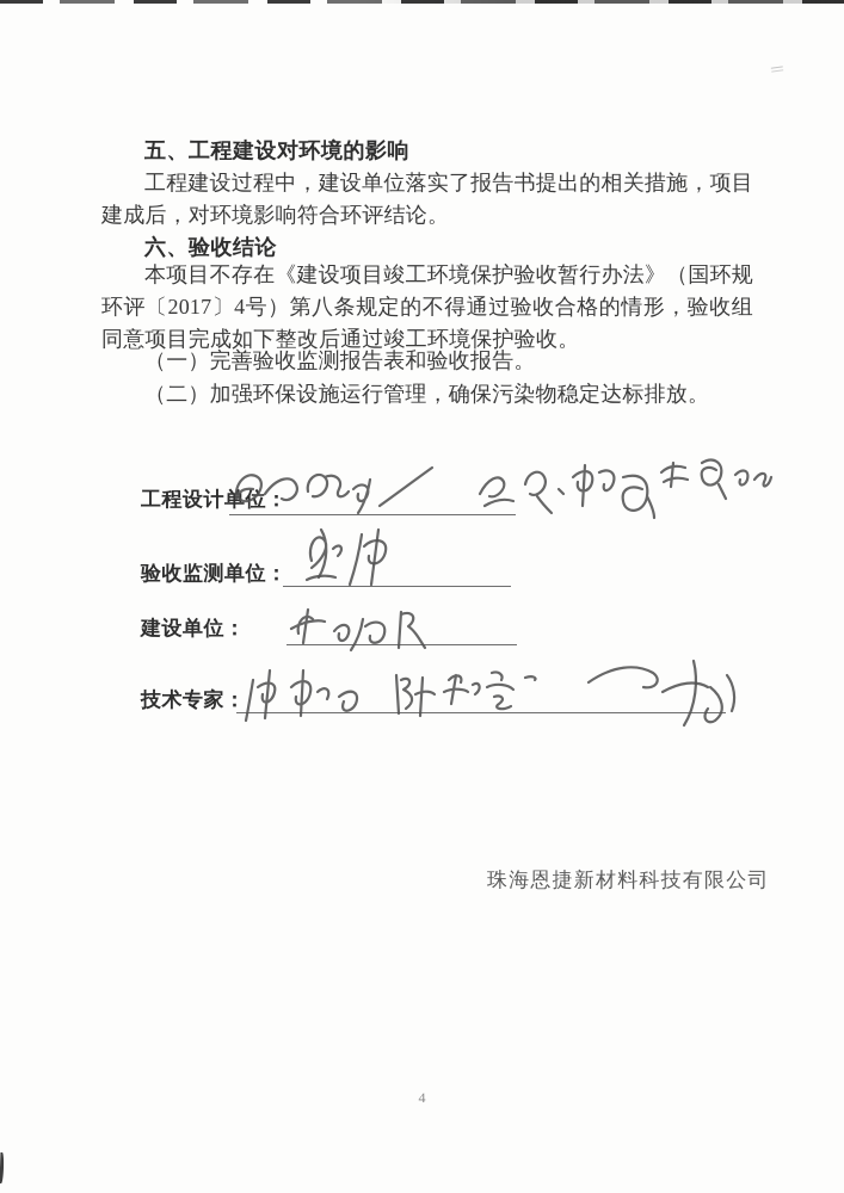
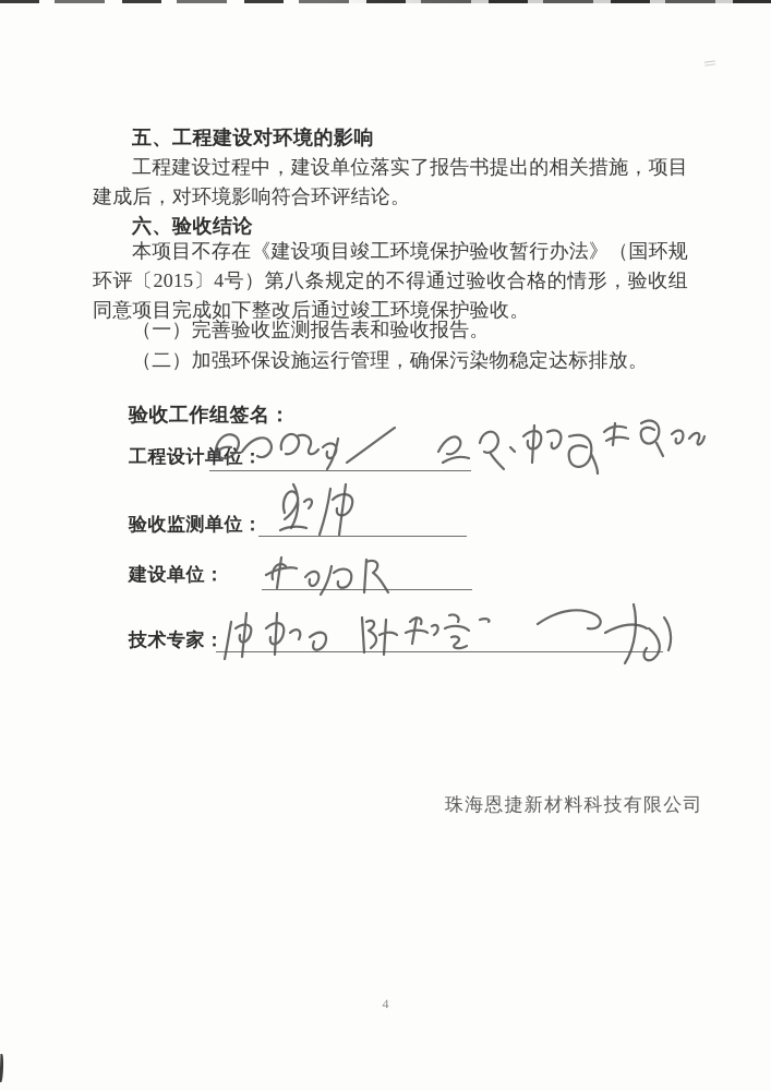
  五、工程建设对环境的影响
  工程建设过程中，建设单位落实了报告书提出的相关措施，项目建成后，对环境影响符合环评结论。
  六、验收结论
- 本项目不存在《建设项目竣工环境保护验收暂行办法》（国环规环评〔2017〕4号）第八条规定的不得通过验收合格的情形，验收组同意项目完成如下整改后通过竣工环境保护验收。
+ 本项目不存在《建设项目竣工环境保护验收暂行办法》（国环规环评〔2015〕4号）第八条规定的不得通过验收合格的情形，验收组同意项目完成如下整改后通过竣工环境保护验收。
  （一）完善验收监测报告表和验收报告。
  （二）加强环保设施运行管理，确保污染物稳定达标排放。
+ 验收工作组签名：
  工程设计单位：
  验收监测单位：
  建设单位：
  技术专家：
  珠海恩捷新材料科技有限公司
  4
